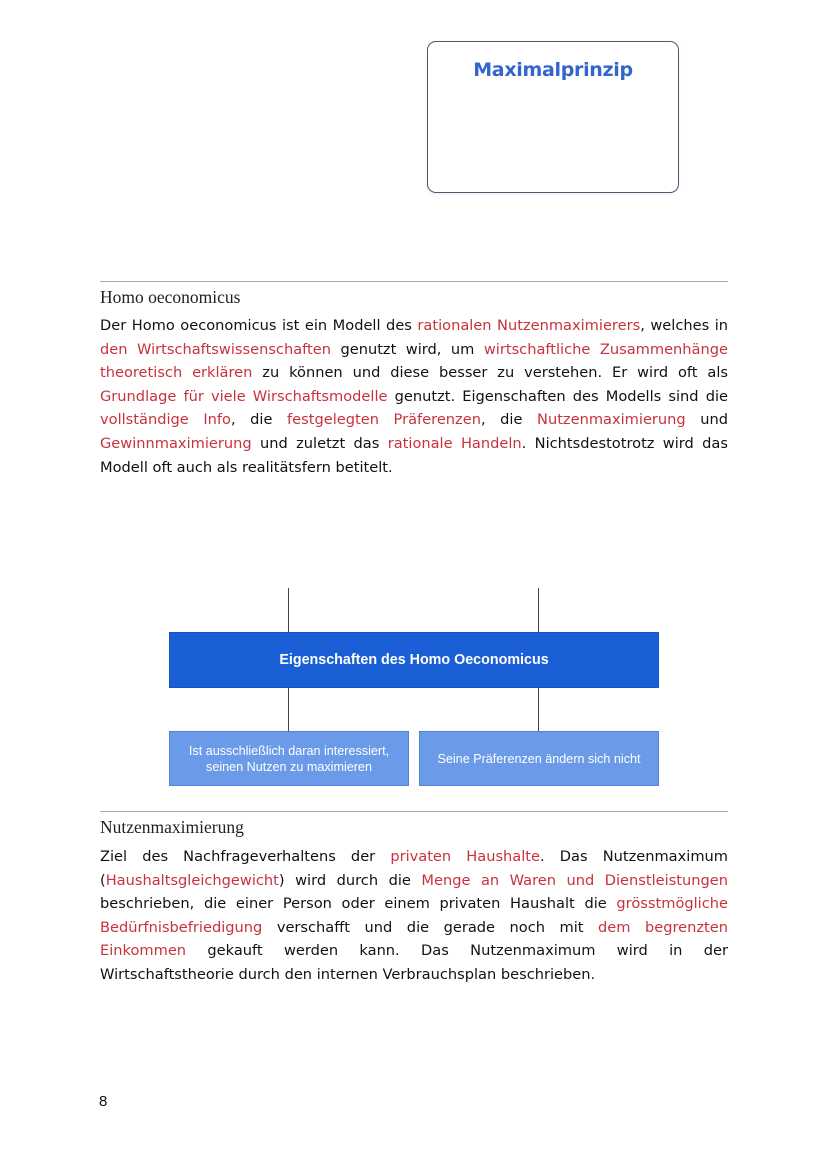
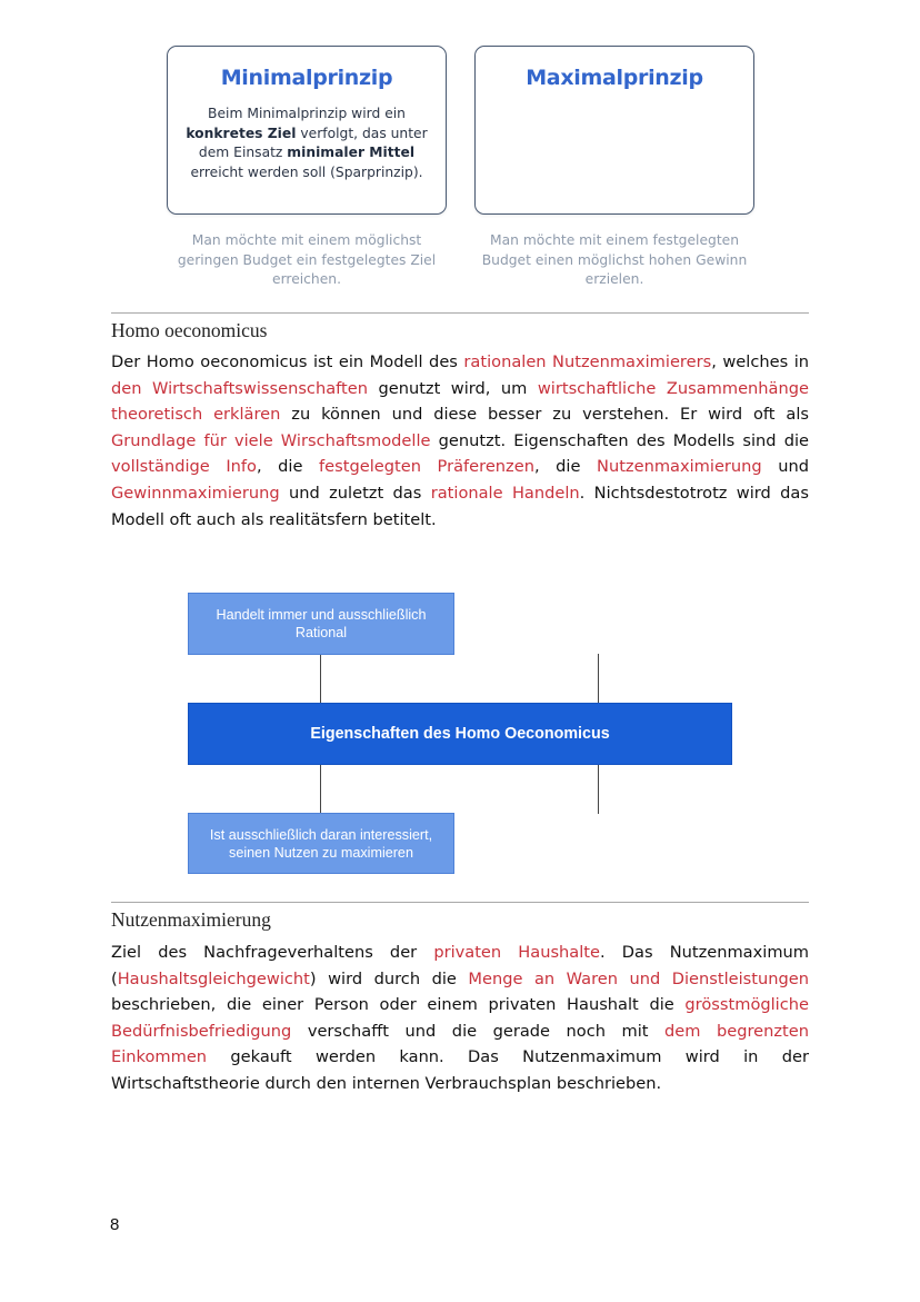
+ Minimalprinzip
+ Beim Minimalprinzip wird ein konkretes Ziel verfolgt, das unter dem Einsatz minimaler Mittel erreicht werden soll (Sparprinzip).
+ Man möchte mit einem möglichst geringen Budget ein festgelegtes Ziel erreichen.
  Maximalprinzip
+ Man möchte mit einem festgelegten Budget einen möglichst hohen Gewinn erzielen.
  Homo oeconomicus
  Der Homo oeconomicus ist ein Modell des rationalen Nutzenmaximierers, welches in den Wirtschaftswissenschaften genutzt wird, um wirtschaftliche Zusammenhänge theoretisch erklären zu können und diese besser zu verstehen. Er wird oft als Grundlage für viele Wirschaftsmodelle genutzt. Eigenschaften des Modells sind die vollständige Info, die festgelegten Präferenzen, die Nutzenmaximierung und Gewinnmaximierung und zuletzt das rationale Handeln. Nichtsdestotrotz wird das Modell oft auch als realitätsfern betitelt.
+ Handelt immer und ausschließlich Rational
  Eigenschaften des Homo Oeconomicus
  Ist ausschließlich daran interessiert, seinen Nutzen zu maximieren
- Seine Präferenzen ändern sich nicht
  Nutzenmaximierung
  Ziel des Nachfrageverhaltens der privaten Haushalte. Das Nutzenmaximum (Haushaltsgleichgewicht) wird durch die Menge an Waren und Dienstleistungen beschrieben, die einer Person oder einem privaten Haushalt die grösstmögliche Bedürfnisbefriedigung verschafft und die gerade noch mit dem begrenzten Einkommen gekauft werden kann. Das Nutzenmaximum wird in der Wirtschaftstheorie durch den internen Verbrauchsplan beschrieben.
  8
